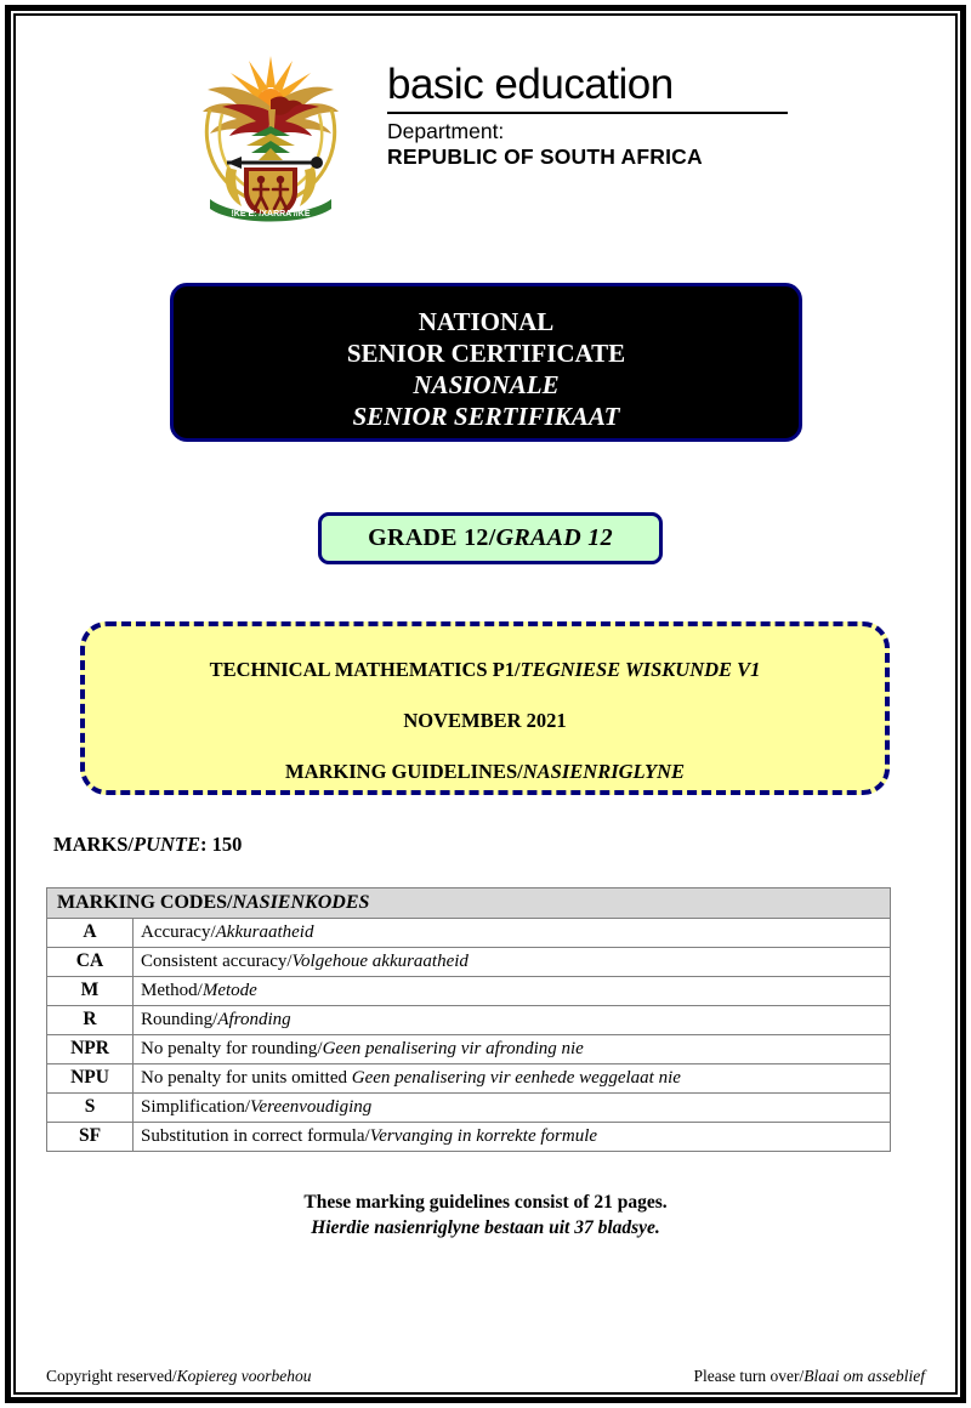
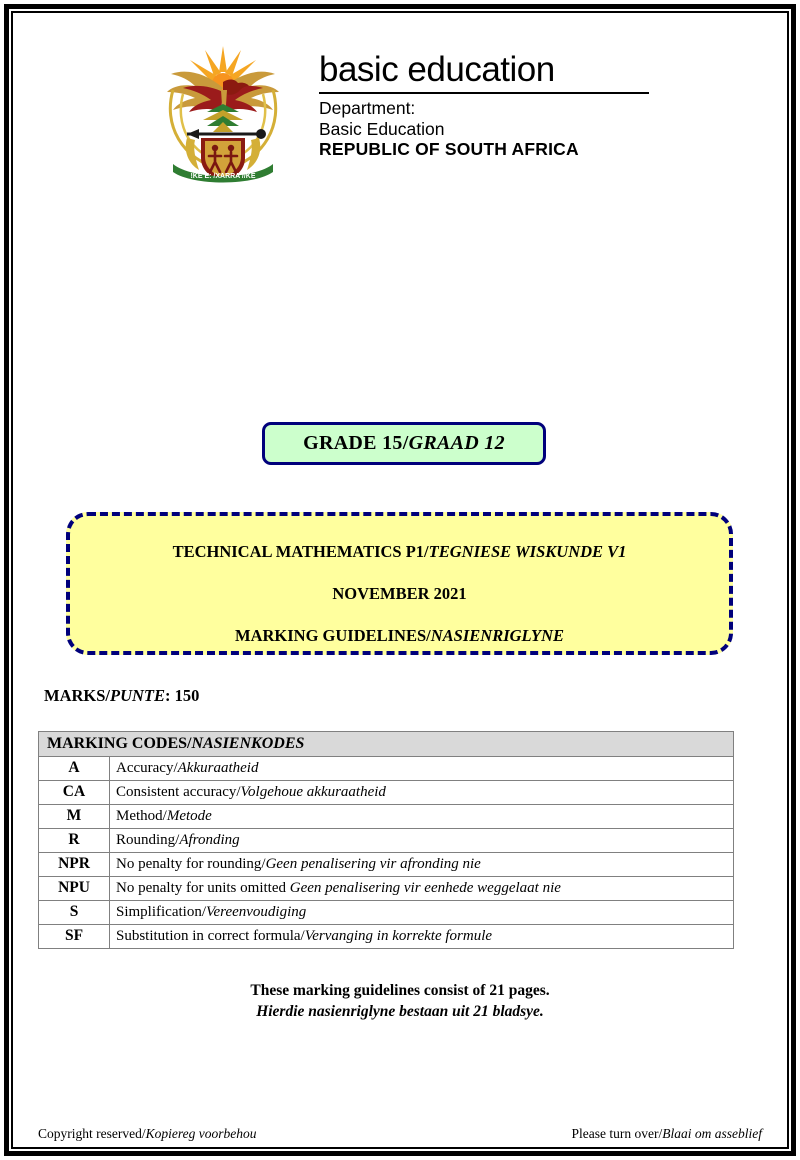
  basic education
  Department:
+ Basic Education
  REPUBLIC OF SOUTH AFRICA
- NATIONAL
- SENIOR CERTIFICATE
- NASIONALE
- SENIOR SERTIFIKAAT
- GRADE 12/GRAAD 12
+ GRADE 15/GRAAD 12
  TECHNICAL MATHEMATICS P1/TEGNIESE WISKUNDE V1
  NOVEMBER 2021
  MARKING GUIDELINES/NASIENRIGLYNE
  MARKS/PUNTE: 150
  MARKING CODES/NASIENKODES
  A	Accuracy/Akkuraatheid
  CA	Consistent accuracy/Volgehoue akkuraatheid
  M	Method/Metode
  R	Rounding/Afronding
  NPR	No penalty for rounding/Geen penalisering vir afronding nie
  NPU	No penalty for units omitted Geen penalisering vir eenhede weggelaat nie
  S	Simplification/Vereenvoudiging
  SF	Substitution in correct formula/Vervanging in korrekte formule
  These marking guidelines consist of 21 pages.
- Hierdie nasienriglyne bestaan uit 37 bladsye.
+ Hierdie nasienriglyne bestaan uit 21 bladsye.
  Copyright reserved/Kopiereg voorbehou
  Please turn over/Blaai om asseblief
